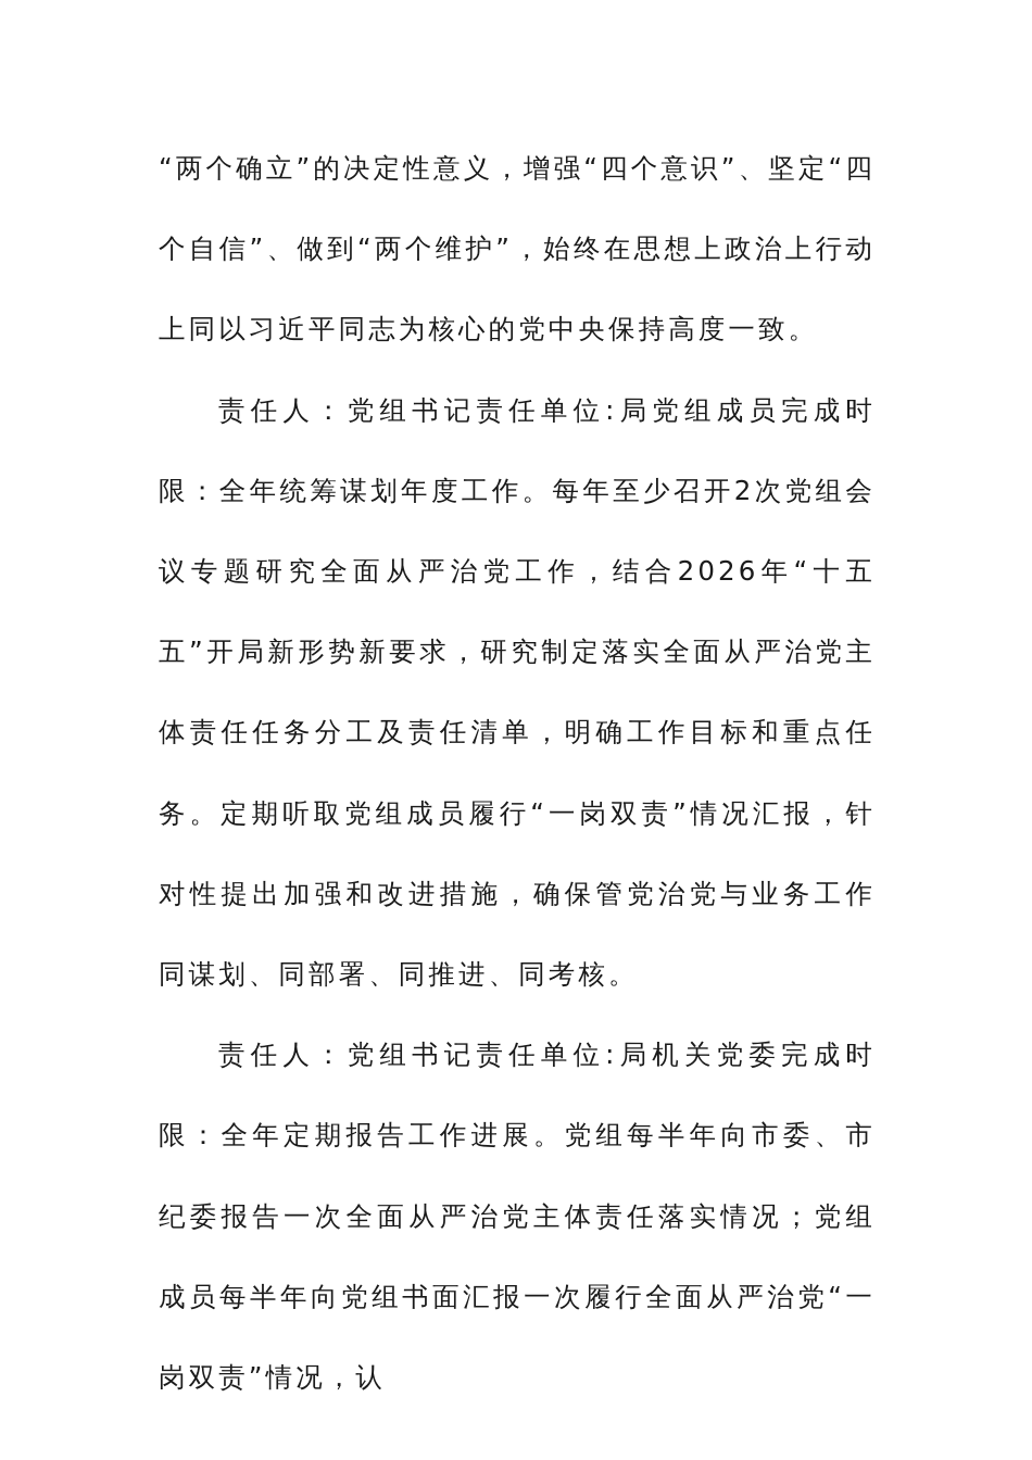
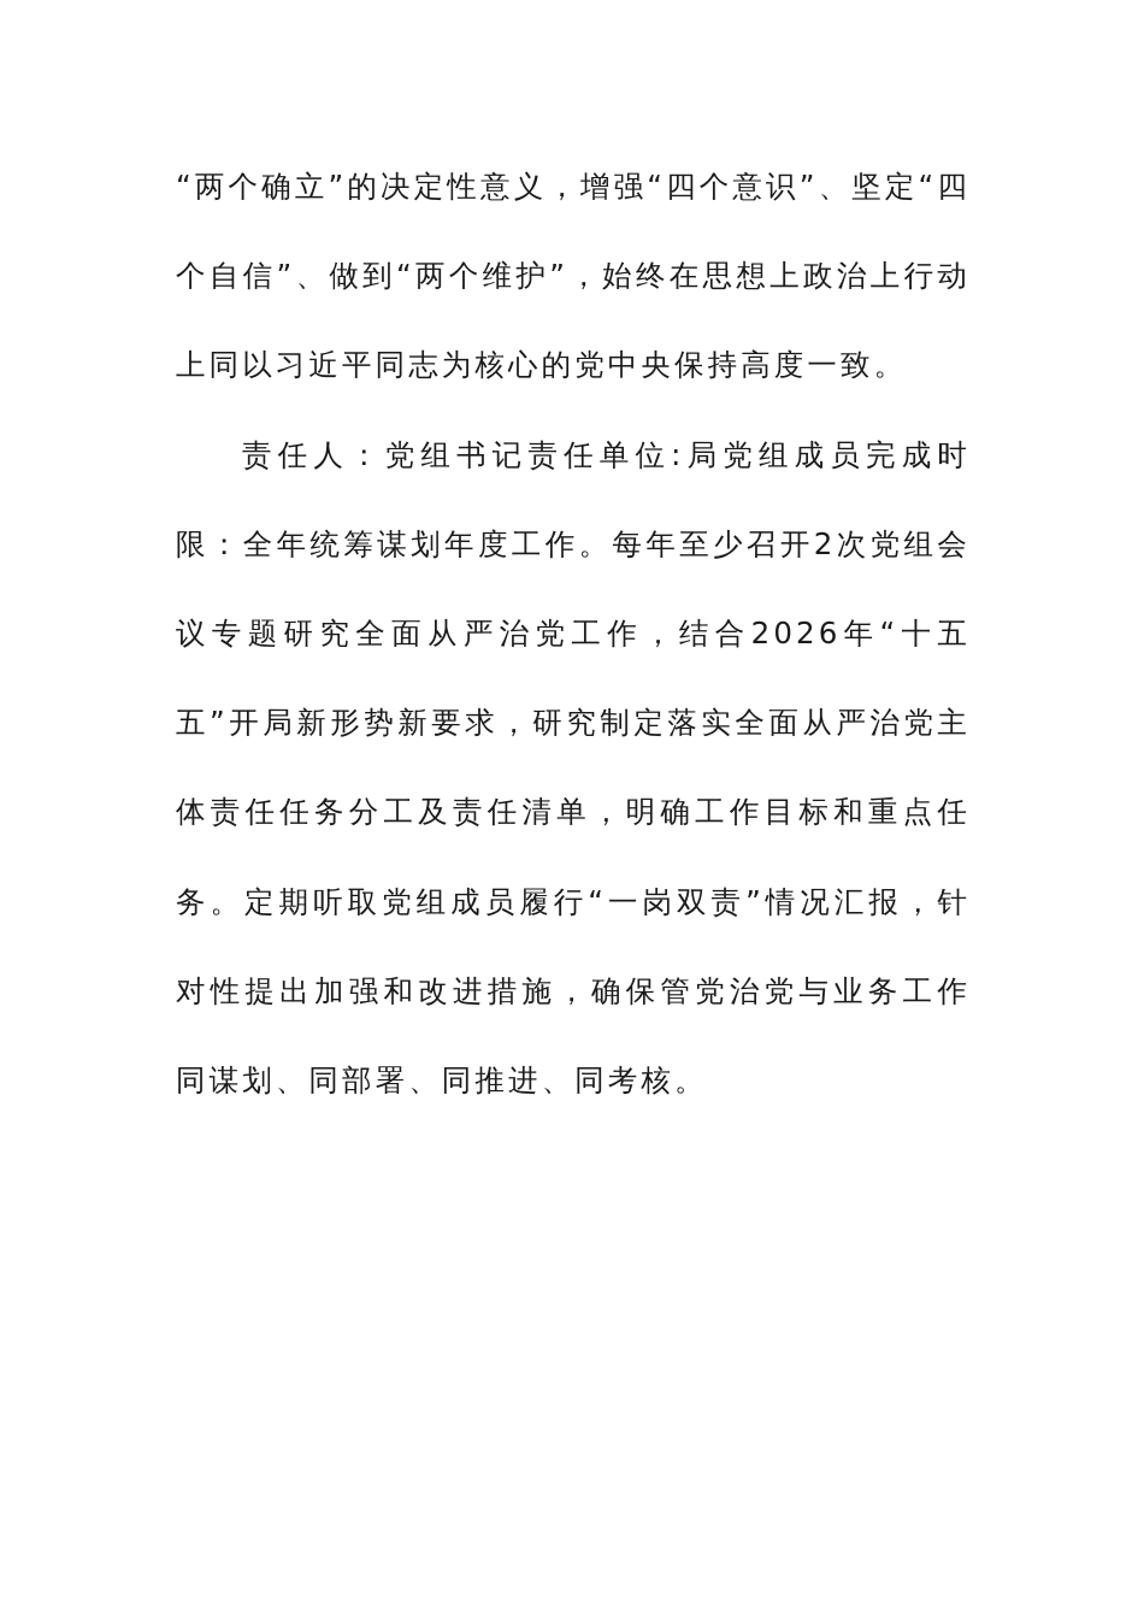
  “两个确立”的决定性意义，增强“四个意识”、坚定“四个自信”、做到“两个维护”，始终在思想上政治上行动上同以习近平同志为核心的党中央保持高度一致。
  责任人：党组书记责任单位:局党组成员完成时限：全年统筹谋划年度工作。每年至少召开2次党组会议专题研究全面从严治党工作，结合2026年“十五五”开局新形势新要求，研究制定落实全面从严治党主体责任任务分工及责任清单，明确工作目标和重点任务。定期听取党组成员履行“一岗双责”情况汇报，针对性提出加强和改进措施，确保管党治党与业务工作同谋划、同部署、同推进、同考核。
- 责任人：党组书记责任单位:局机关党委完成时限：全年定期报告工作进展。党组每半年向市委、市纪委报告一次全面从严治党主体责任落实情况；党组成员每半年向党组书面汇报一次履行全面从严治党“一岗双责”情况，认
